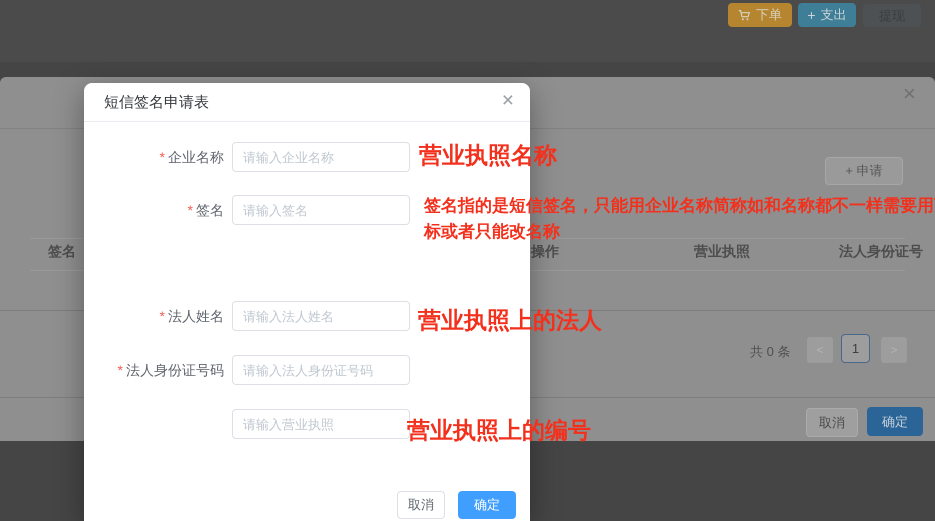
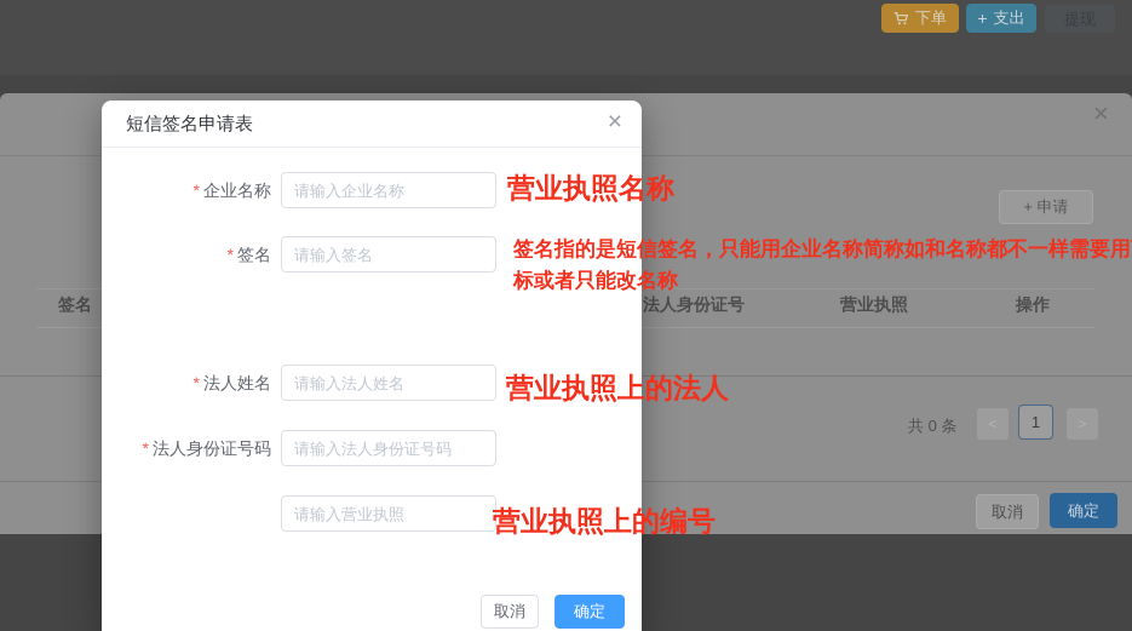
  下单
  +
  支出
  ×
  + 申请
  签名
- 操作
+ 法人身份证号
  营业执照
- 法人身份证号
+ 操作
  共 0 条
  1
  取消
  确定
  短信签名申请表
  ×
  * 企业名称
  请输入企业名称
  * 签名
  请输入签名
  * 法人姓名
  请输入法人姓名
  * 法人身份证号码
  请输入法人身份证号码
  请输入营业执照
  取消
  确定
  营业执照名称
  签名指的是短信签名，只能用企业名称简称如和名称都不一样需要用
  标或者只能改名称
  营业执照上的法人
  营业执照上的编号
